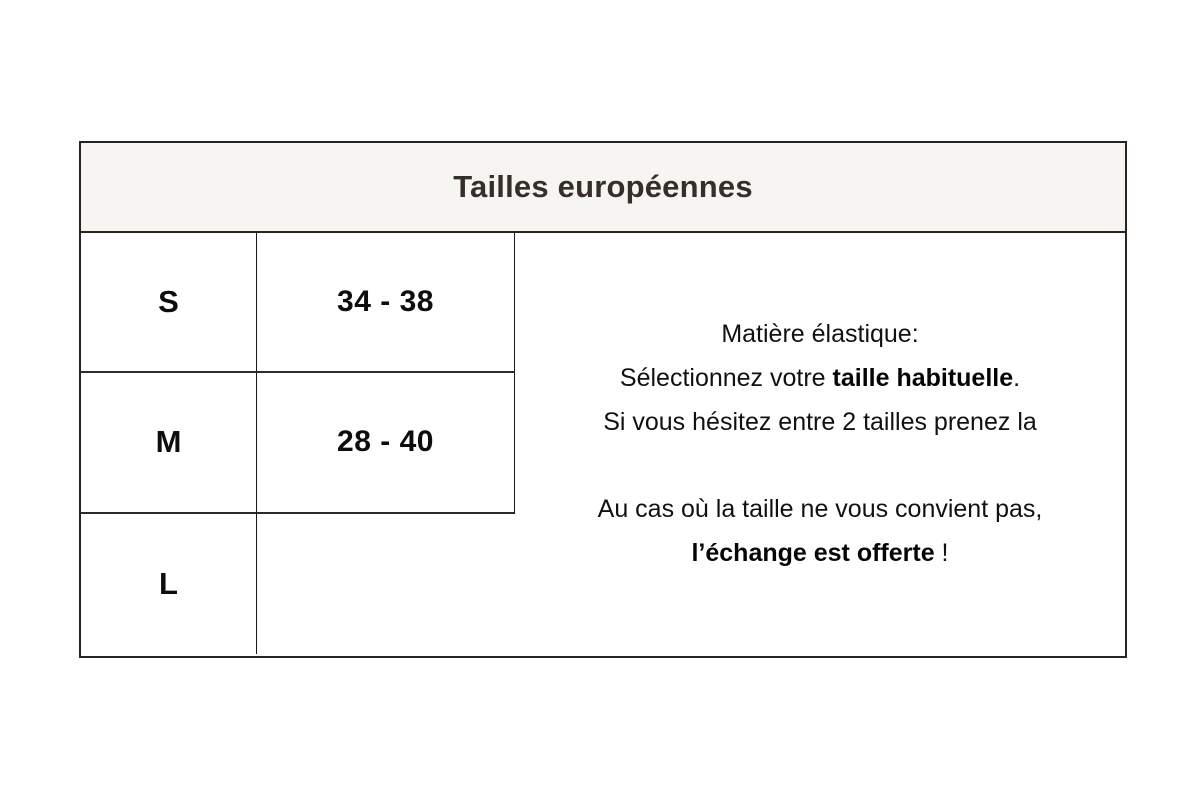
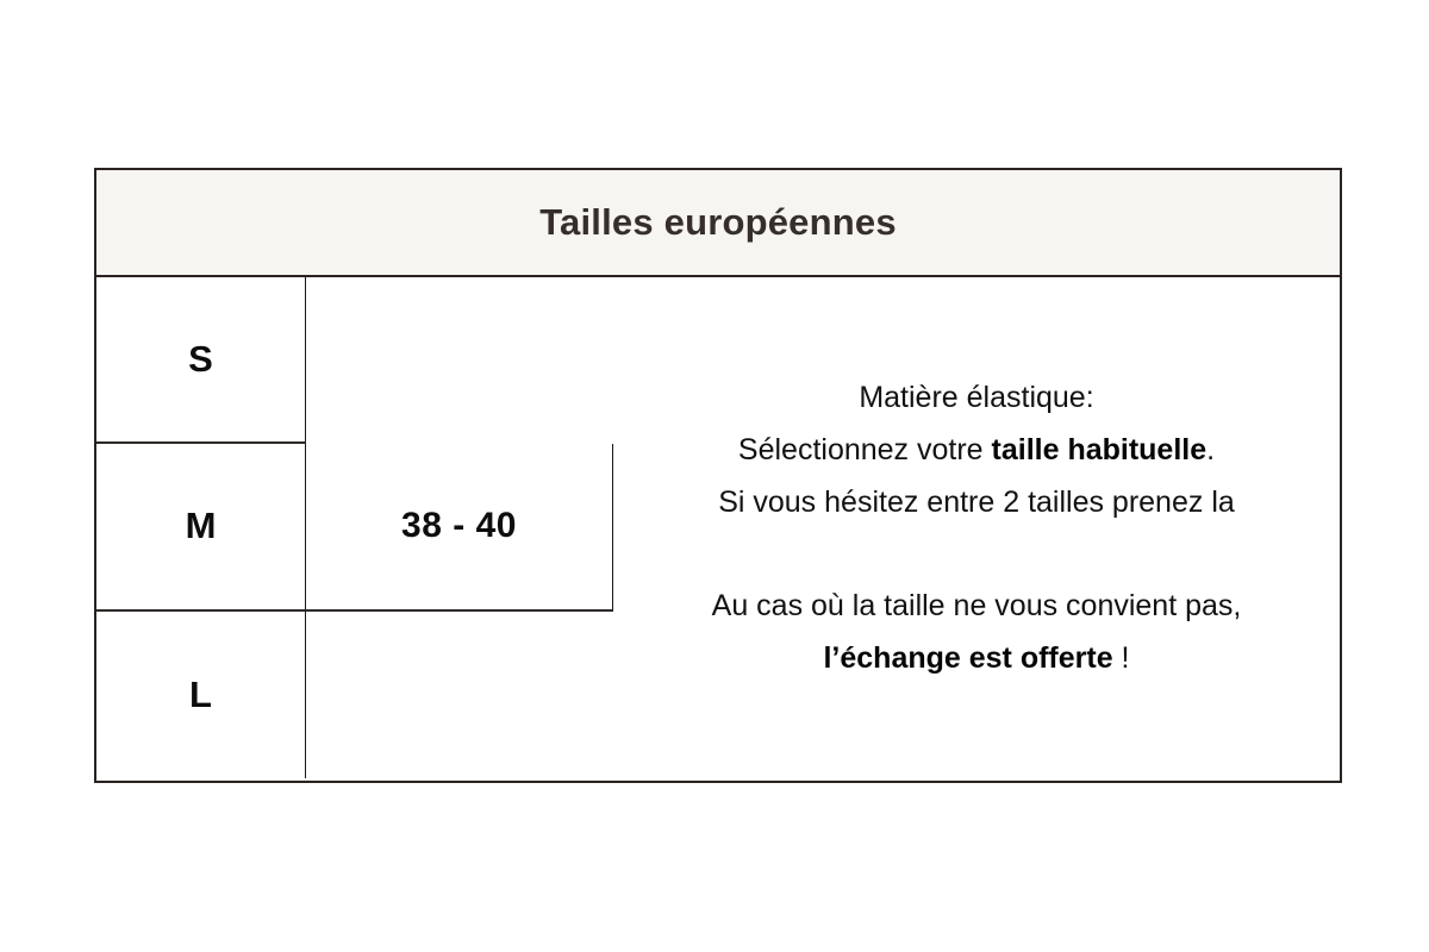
  Tailles européennes
  S
- 34 - 38
  M
- 28 - 40
+ 38 - 40
  L
  Matière élastique:
  Sélectionnez votre taille habituelle.
  Si vous hésitez entre 2 tailles prenez la
  Au cas où la taille ne vous convient pas,
  l’échange est offerte !
